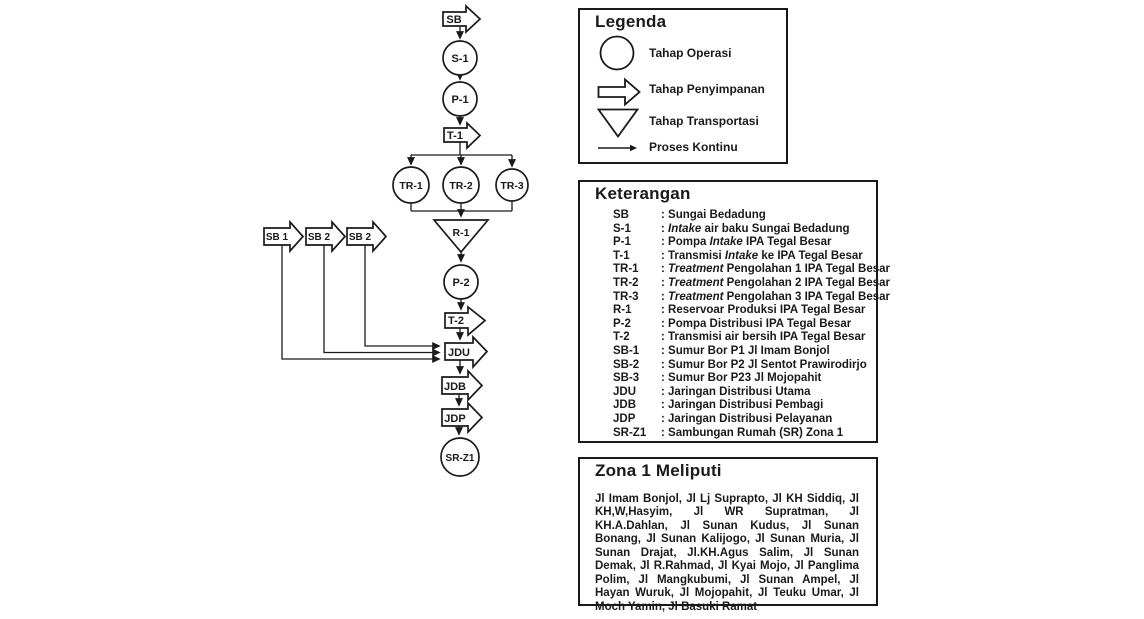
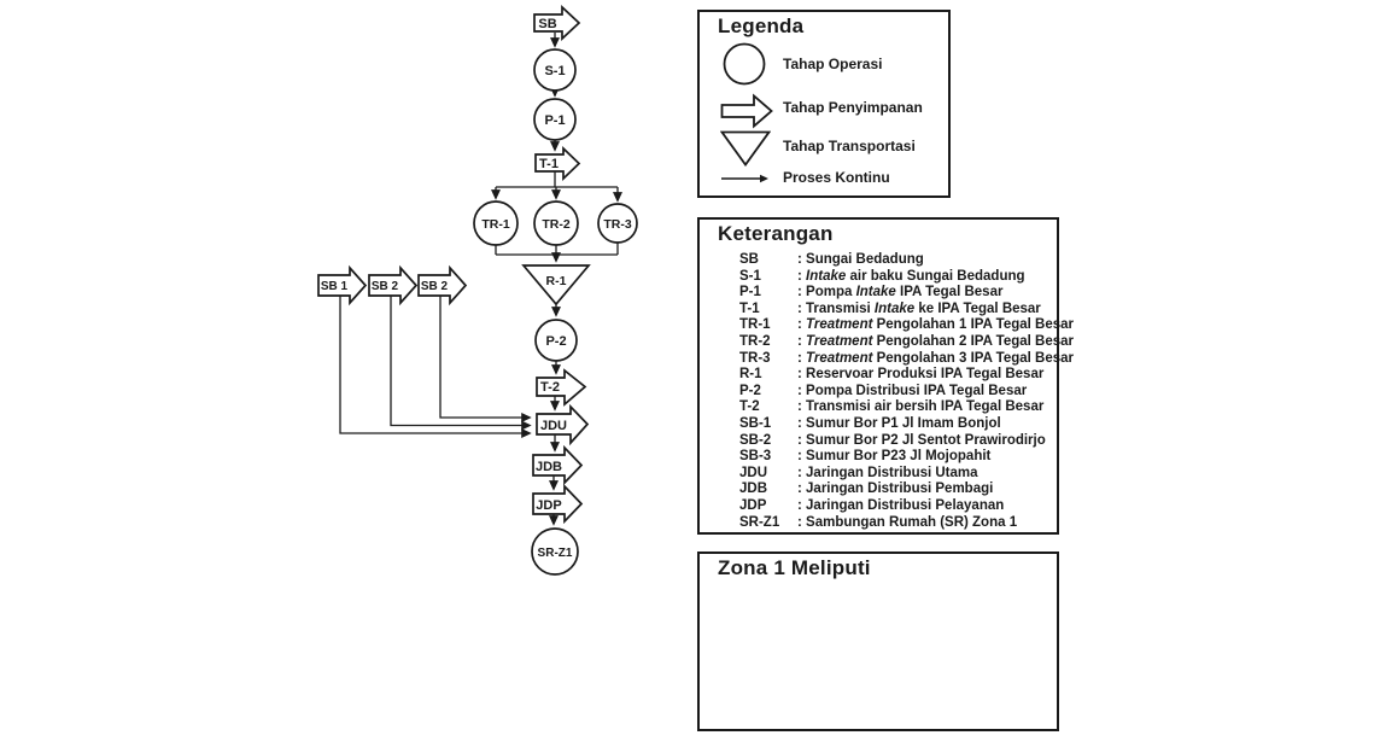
  SB
  S-1
  P-1
  T-1
  TR-1
  TR-2
  TR-3
  R-1
  P-2
  T-2
  SB 1
  SB 2
  SB 2
  JDU
  JDB
  JDP
  SR-Z1
  Legenda
  Tahap Operasi
  Tahap Penyimpanan
  Tahap Transportasi
  Proses Kontinu
  Keterangan
  SB
  : Sungai Bedadung
  S-1
  : Intake air baku Sungai Bedadung
  P-1
  : Pompa Intake IPA Tegal Besar
  T-1
  : Transmisi Intake ke IPA Tegal Besar
  TR-1
  : Treatment Pengolahan 1 IPA Tegal Besar
  TR-2
  : Treatment Pengolahan 2 IPA Tegal Besar
  TR-3
  : Treatment Pengolahan 3 IPA Tegal Besar
  R-1
  : Reservoar Produksi IPA Tegal Besar
  P-2
  : Pompa Distribusi IPA Tegal Besar
  T-2
  : Transmisi air bersih IPA Tegal Besar
  SB-1
  : Sumur Bor P1 Jl Imam Bonjol
  SB-2
  : Sumur Bor P2 Jl Sentot Prawirodirjo
  SB-3
  : Sumur Bor P23 Jl Mojopahit
  JDU
  : Jaringan Distribusi Utama
  JDB
  : Jaringan Distribusi Pembagi
  JDP
  : Jaringan Distribusi Pelayanan
  SR-Z1
  : Sambungan Rumah (SR) Zona 1
  Zona 1 Meliputi
- Jl Imam Bonjol, Jl Lj Suprapto, Jl KH Siddiq, Jl KH,W,Hasyim, Jl WR Supratman, Jl KH.A.Dahlan, Jl Sunan Kudus, Jl Sunan Bonang, Jl Sunan Kalijogo, Jl Sunan Muria, Jl Sunan Drajat, Jl.KH.Agus Salim, Jl Sunan Demak, Jl R.Rahmad, Jl Kyai Mojo, Jl Panglima Polim, Jl Mangkubumi, Jl Sunan Ampel, Jl Hayan Wuruk, Jl Mojopahit, Jl Teuku Umar, Jl Moch Yamin, Jl Basuki Ramat
